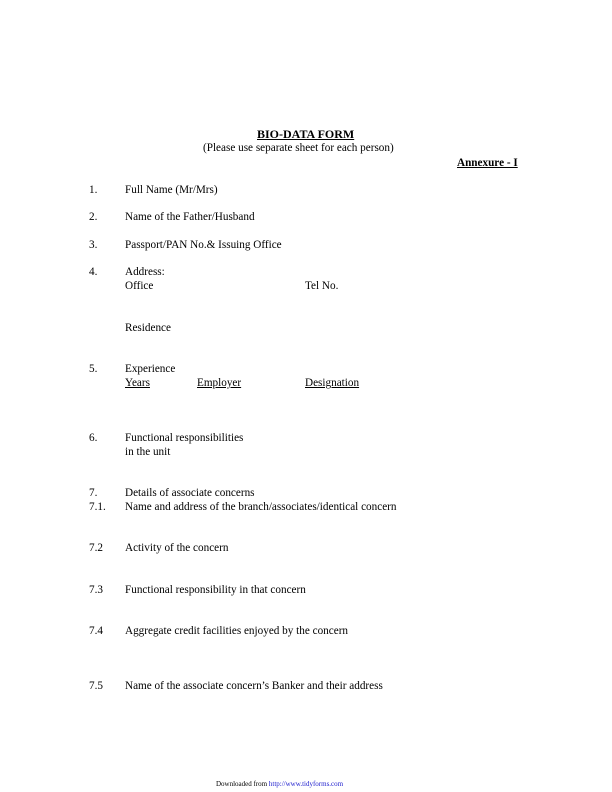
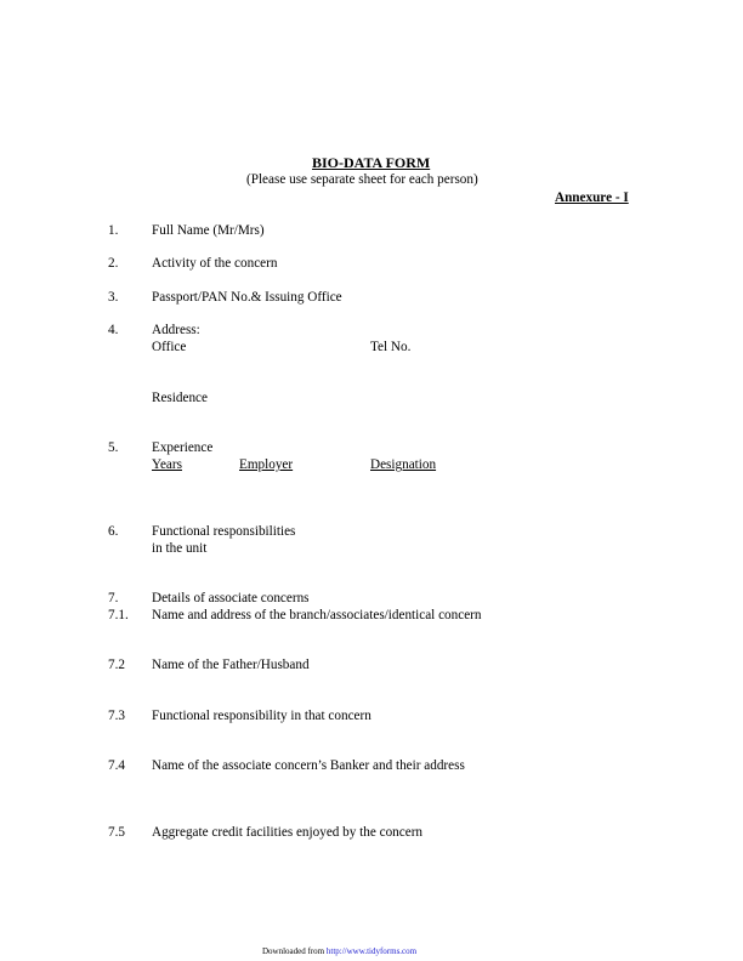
  BIO-DATA FORM
  (Please use separate sheet for each person)
  Annexure - I
  1.
  Full Name (Mr/Mrs)
  2.
- Name of the Father/Husband
+ Activity of the concern
  3.
  Passport/PAN No.& Issuing Office
  4.
  Address:
  Office
  Tel No.
  Residence
  5.
  Experience
  Years
  Employer
  Designation
  6.
  Functional responsibilities
  in the unit
  7.
  Details of associate concerns
  7.1.
  Name and address of the branch/associates/identical concern
  7.2
- Activity of the concern
+ Name of the Father/Husband
  7.3
  Functional responsibility in that concern
  7.4
- Aggregate credit facilities enjoyed by the concern
+ Name of the associate concern’s Banker and their address
  7.5
- Name of the associate concern’s Banker and their address
+ Aggregate credit facilities enjoyed by the concern
  Downloaded from http://www.tidyforms.com
